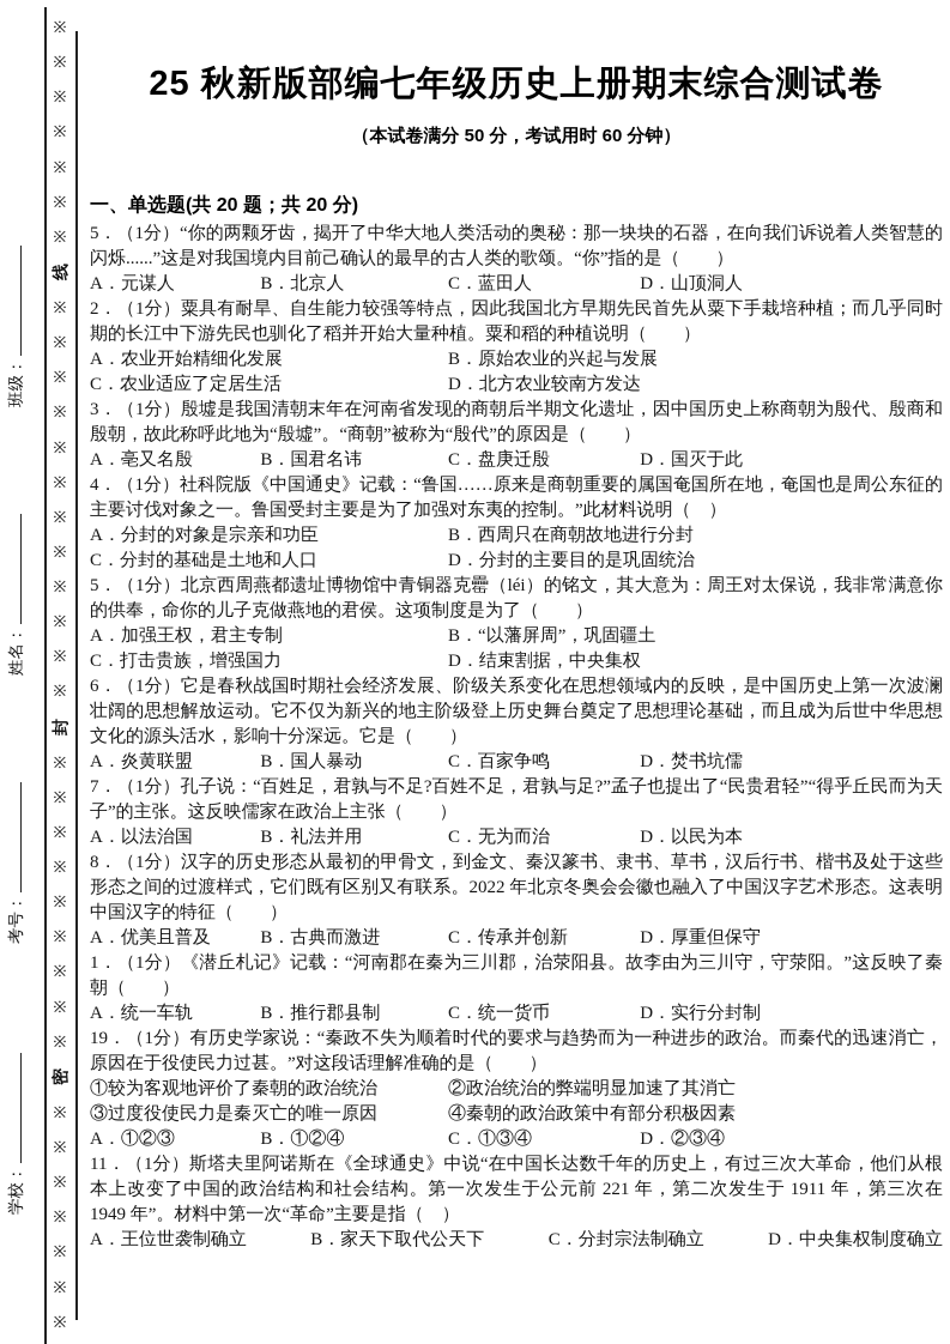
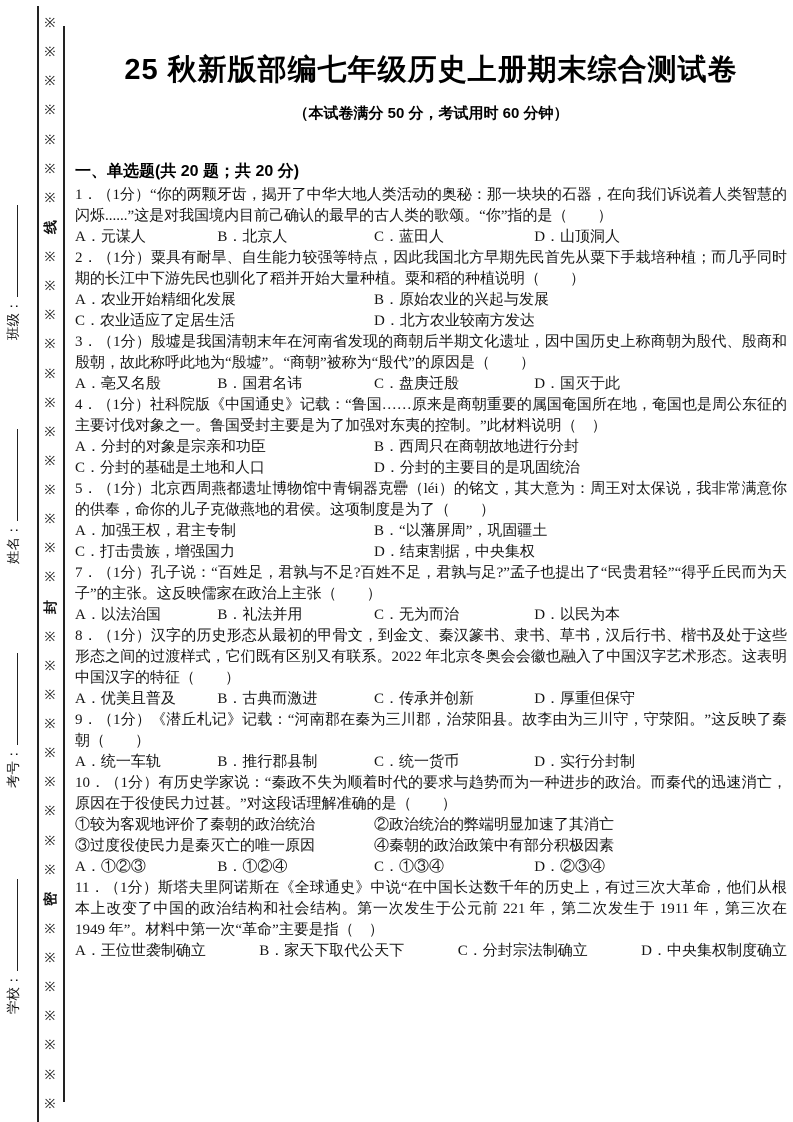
  ※
  ※
  ※
  ※
  ※
  ※
  ※
  ※
  ※
  ※
  ※
  ※
  ※
  ※
  ※
  ※
  ※
  ※
  ※
  ※
  ※
  ※
  ※
  ※
  ※
  ※
  ※
  ※
  ※
  ※
  ※
  ※
  ※
  ※
  ※
  25 秋新版部编七年级历史上册期末综合测试卷
  （本试卷满分 50 分，考试用时 60 分钟）
  一、单选题(共 20 题；共 20 分)
- 5．（1分）“你的两颗牙齿，揭开了中华大地人类活动的奥秘：那一块块的石器，在向我们诉说着人类智慧的闪烁......”这是对我国境内目前己确认的最早的古人类的歌颂。“你”指的是（ ）
+ 1．（1分）“你的两颗牙齿，揭开了中华大地人类活动的奥秘：那一块块的石器，在向我们诉说着人类智慧的闪烁......”这是对我国境内目前己确认的最早的古人类的歌颂。“你”指的是（ ）
  A．元谋人
  B．北京人
  C．蓝田人
  D．山顶洞人
  2．（1分）粟具有耐旱、自生能力较强等特点，因此我国北方早期先民首先从粟下手栽培种植；而几乎同时期的长江中下游先民也驯化了稻并开始大量种植。粟和稻的种植说明（ ）
  A．农业开始精细化发展
  B．原始农业的兴起与发展
  C．农业适应了定居生活
  D．北方农业较南方发达
  3．（1分）殷墟是我国清朝末年在河南省发现的商朝后半期文化遗址，因中国历史上称商朝为殷代、殷商和殷朝，故此称呼此地为“殷墟”。“商朝”被称为“殷代”的原因是（ ）
  A．亳又名殷
  B．国君名讳
  C．盘庚迁殷
  D．国灭于此
  4．（1分）社科院版《中国通史》记载：“鲁国……原来是商朝重要的属国奄国所在地，奄国也是周公东征的主要讨伐对象之一。鲁国受封主要是为了加强对东夷的控制。”此材料说明（ ）
  A．分封的对象是宗亲和功臣
  B．西周只在商朝故地进行分封
  C．分封的基础是土地和人口
  D．分封的主要目的是巩固统治
  5．（1分）北京西周燕都遗址博物馆中青铜器克罍（léi）的铭文，其大意为：周王对太保说，我非常满意你的供奉，命你的儿子克做燕地的君侯。这项制度是为了（ ）
  A．加强王权，君主专制
  B．“以藩屏周”，巩固疆土
  C．打击贵族，增强国力
  D．结束割据，中央集权
- 6．（1分）它是春秋战国时期社会经济发展、阶级关系变化在思想领域内的反映，是中国历史上第一次波澜壮阔的思想解放运动。它不仅为新兴的地主阶级登上历史舞台奠定了思想理论基础，而且成为后世中华思想文化的源头活水，影响十分深远。它是（ ）
- A．炎黄联盟
- B．国人暴动
- C．百家争鸣
- D．焚书坑儒
  7．（1分）孔子说：“百姓足，君孰与不足?百姓不足，君孰与足?”孟子也提出了“民贵君轻”“得乎丘民而为天子”的主张。这反映儒家在政治上主张（ ）
  A．以法治国
  B．礼法并用
  C．无为而治
  D．以民为本
  8．（1分）汉字的历史形态从最初的甲骨文，到金文、秦汉篆书、隶书、草书，汉后行书、楷书及处于这些形态之间的过渡样式，它们既有区别又有联系。2022 年北京冬奥会会徽也融入了中国汉字艺术形态。这表明中国汉字的特征（ ）
  A．优美且普及
  B．古典而激进
  C．传承并创新
  D．厚重但保守
- 1．（1分）《潜丘札记》记载：“河南郡在秦为三川郡，治荥阳县。故李由为三川守，守荥阳。”这反映了秦朝（ ）
+ 9．（1分）《潜丘札记》记载：“河南郡在秦为三川郡，治荥阳县。故李由为三川守，守荥阳。”这反映了秦朝（ ）
  A．统一车轨
  B．推行郡县制
  C．统一货币
  D．实行分封制
- 19．（1分）有历史学家说：“秦政不失为顺着时代的要求与趋势而为一种进步的政治。而秦代的迅速消亡，原因在于役使民力过甚。”对这段话理解准确的是（ ）
+ 10．（1分）有历史学家说：“秦政不失为顺着时代的要求与趋势而为一种进步的政治。而秦代的迅速消亡，原因在于役使民力过甚。”对这段话理解准确的是（ ）
  ①较为客观地评价了秦朝的政治统治
  ②政治统治的弊端明显加速了其消亡
  ③过度役使民力是秦灭亡的唯一原因
  ④秦朝的政治政策中有部分积极因素
  A．①②③
  B．①②④
  C．①③④
  D．②③④
  11．（1分）斯塔夫里阿诺斯在《全球通史》中说“在中国长达数千年的历史上，有过三次大革命，他们从根本上改变了中国的政治结构和社会结构。第一次发生于公元前 221 年，第二次发生于 1911 年，第三次在 1949 年”。材料中第一次“革命”主要是指（ ）
  A．王位世袭制确立
  B．家天下取代公天下
  C．分封宗法制确立
  D．中央集权制度确立
